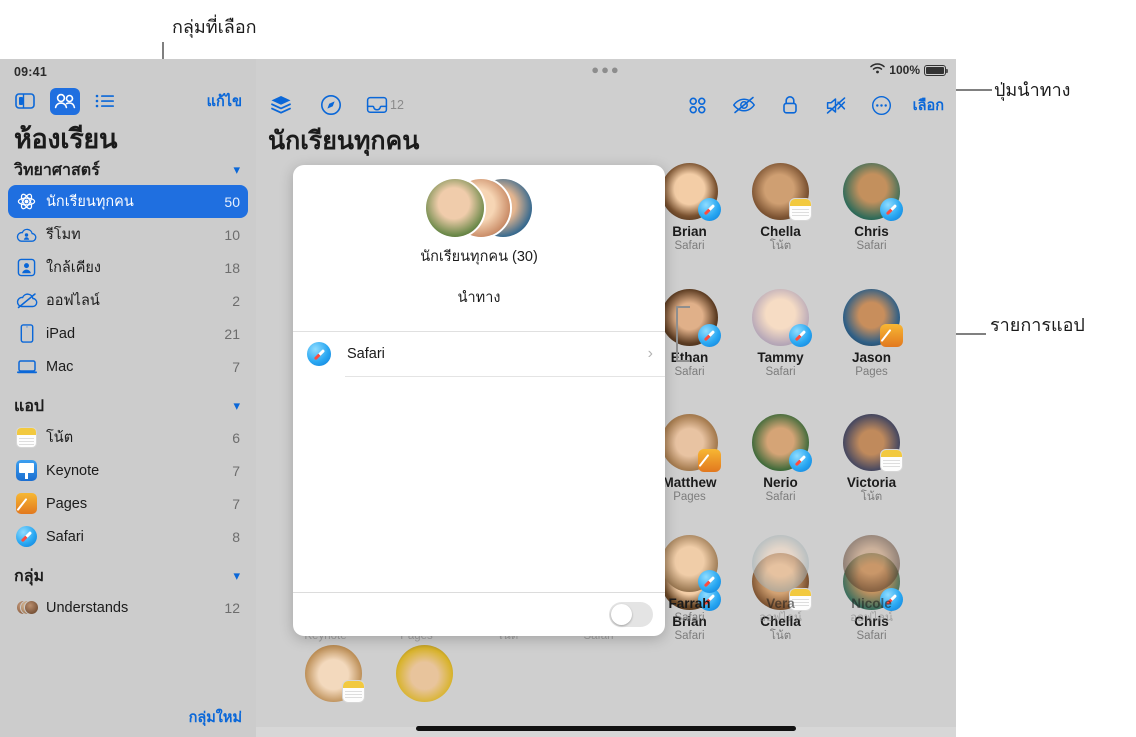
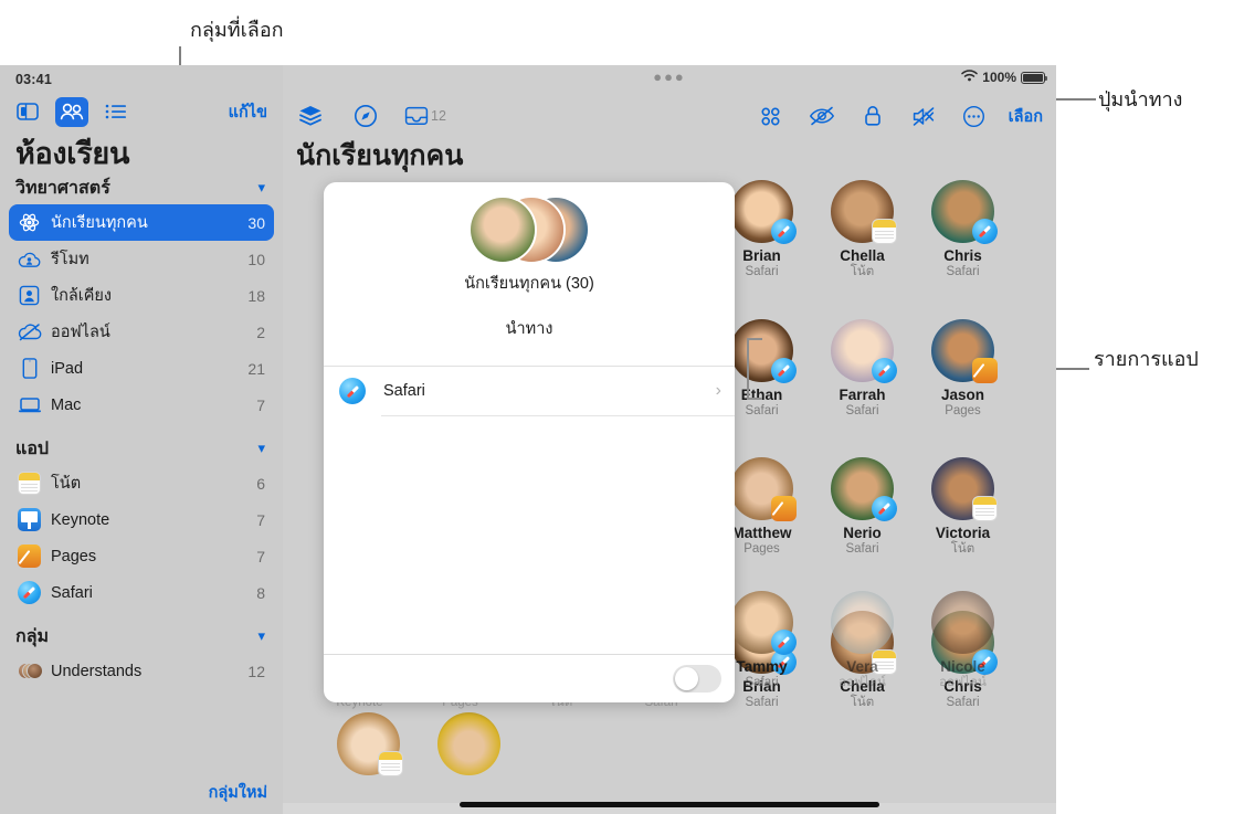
  กลุ่มที่เลือก
  ปุ่มนำทาง
  รายการแอป
- 09:41
+ 03:41
  แก้ไข
  ห้องเรียน
  วิทยาศาสตร์
  ▾
  นักเรียนทุกคน
- 50
+ 30
  รีโมท
  10
  ใกล้เคียง
  18
  ออฟไลน์
  2
  iPad
  21
  Mac
  7
  แอป
  ▾
  โน้ต
  6
  Keynote
  7
  Pages
  7
  Safari
  8
  กลุ่ม
  ▾
  Understands
  12
  กลุ่มใหม่
  ●●●
  100%
  12
  เลือก
  นักเรียนทุกคน
  Keynote
  Pages
  โน้ต
  Safari
  Brian
  Safari
  Chella
  โน้ต
  Chris
  Safari
  Brian
  Safari
  Chella
  โน้ต
  Chris
  Safari
  Ethan
  Safari
- Tammy
+ Farrah
  Safari
  Jason
  Pages
  Matthew
  Pages
  Nerio
  Safari
  Victoria
  โน้ต
- Farrah
+ Tammy
  Safari
  Vera
  ออฟไลน์
  Nicole
  ออฟไลน์
  นักเรียนทุกคน (30)
  นำทาง
  Safari
  ›
